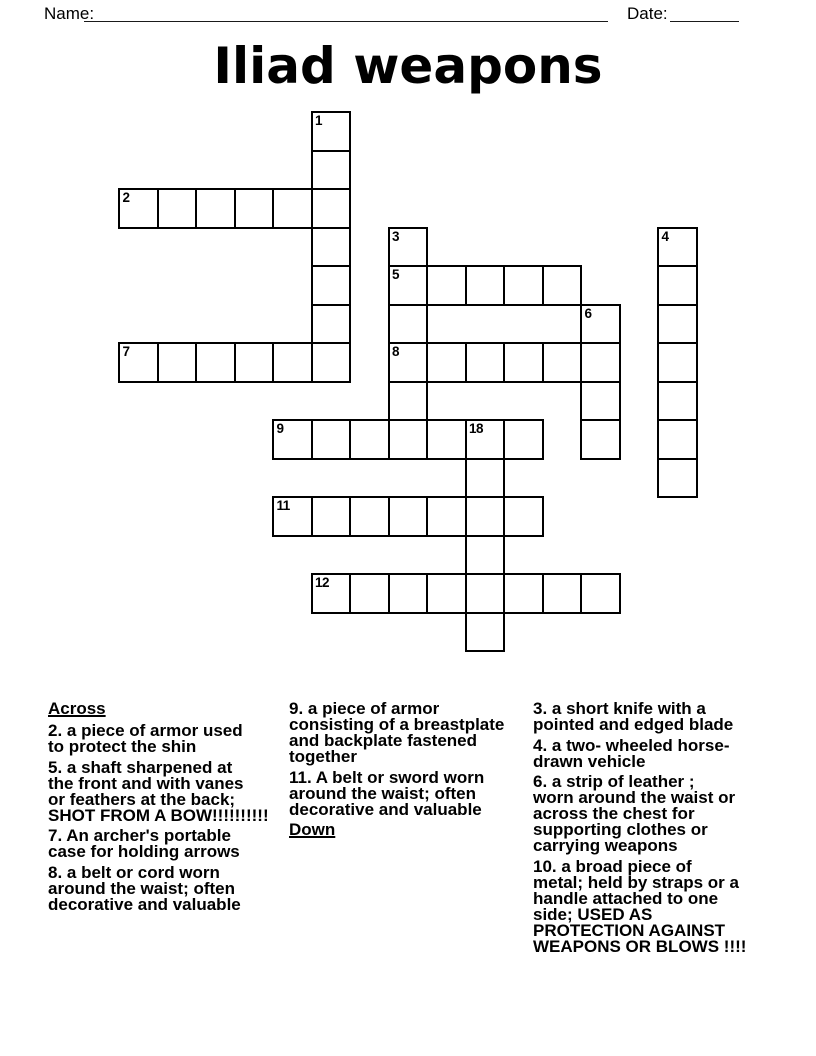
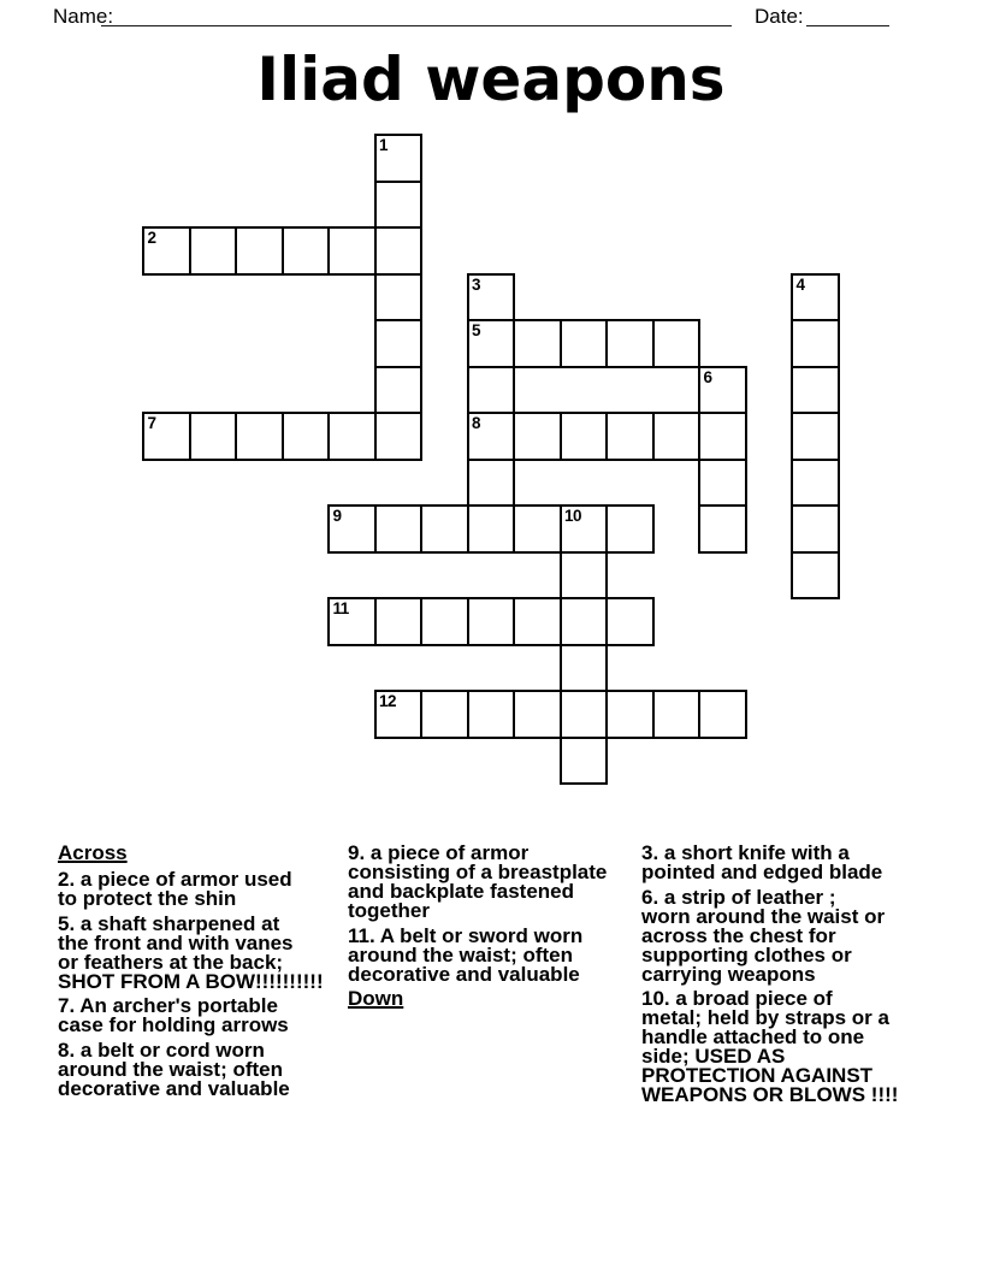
  Name:
  Date:
  Iliad weapons
  1
  2
  3
  5
  8
  4
  6
  7
  9
- 18
+ 10
  11
  12
  Across
  2. a piece of armor used
  to protect the shin
  5. a shaft sharpened at
  the front and with vanes
  or feathers at the back;
  SHOT FROM A BOW!!!!!!!!!!
  7. An archer's portable
  case for holding arrows
  8. a belt or cord worn
  around the waist; often
  decorative and valuable
  9. a piece of armor
  consisting of a breastplate
  and backplate fastened
  together
  11. A belt or sword worn
  around the waist; often
  decorative and valuable
  Down
  3. a short knife with a
  pointed and edged blade
- 4. a two- wheeled horse-
- drawn vehicle
  6. a strip of leather ;
  worn around the waist or
  across the chest for
  supporting clothes or
  carrying weapons
  10. a broad piece of
  metal; held by straps or a
  handle attached to one
  side; USED AS
  PROTECTION AGAINST
  WEAPONS OR BLOWS !!!!
